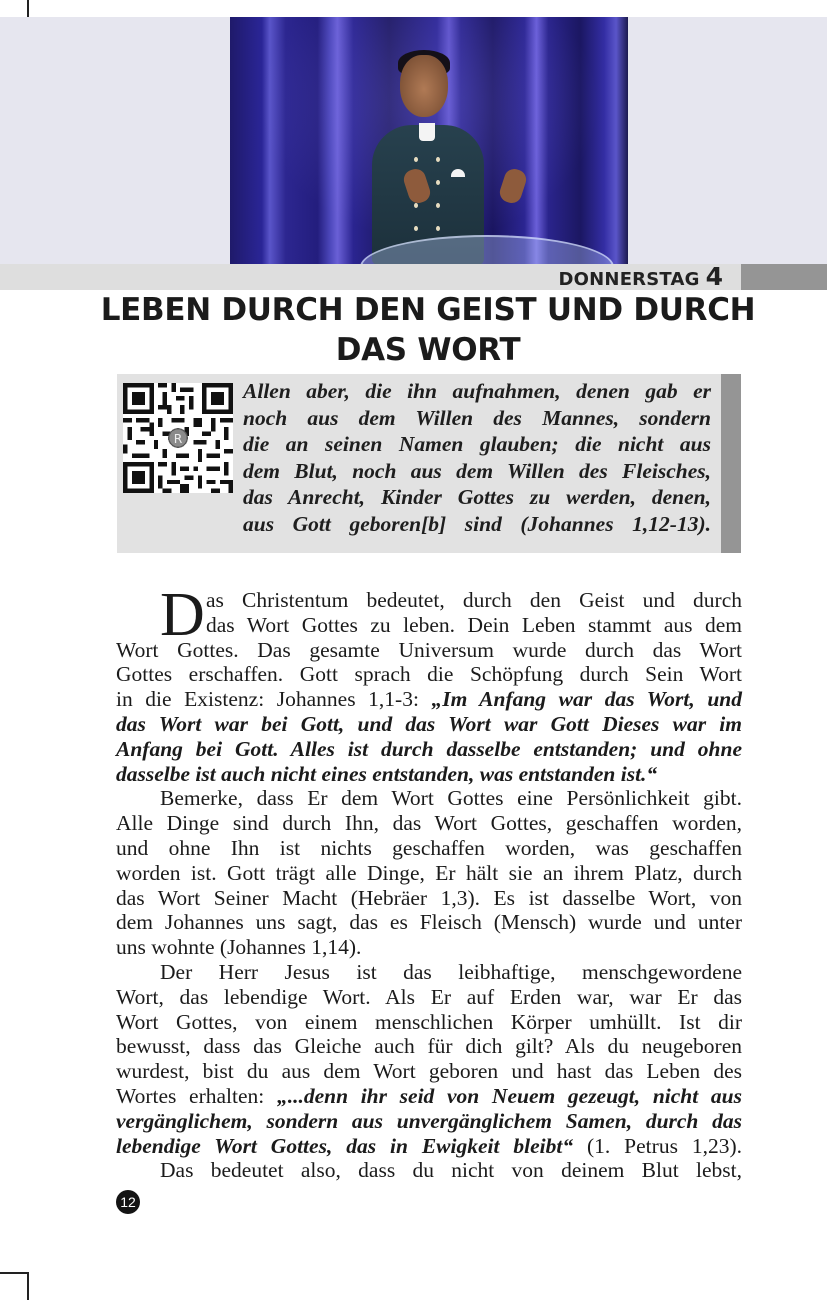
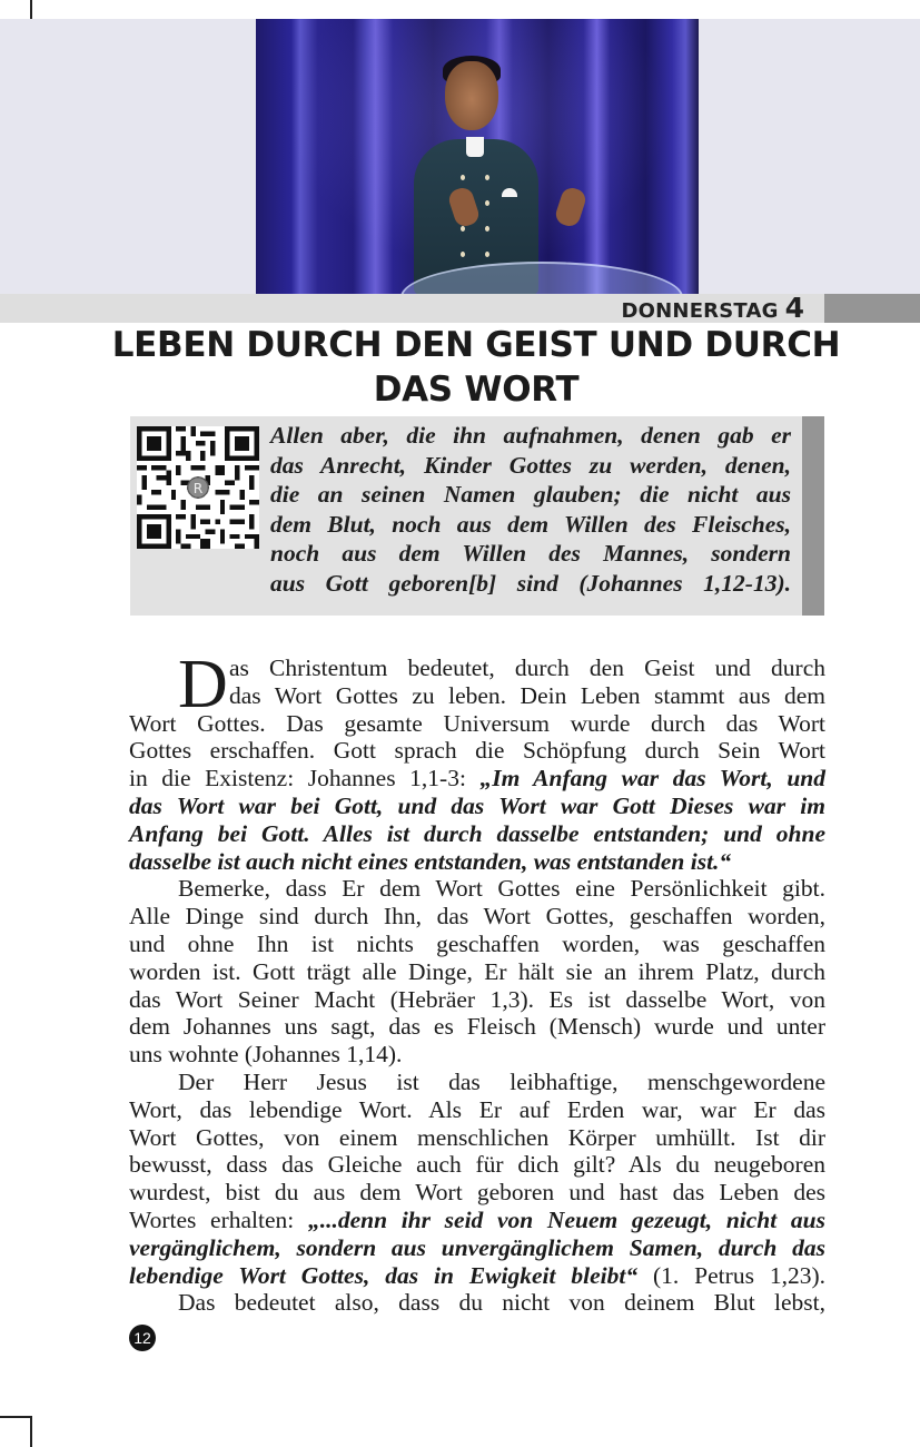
  DONNERSTAG
  4
  LEBEN DURCH DEN GEIST UND DURCH
  DAS WORT
  R
  Allen aber, die ihn aufnahmen, denen gab er
- noch aus dem Willen des Mannes, sondern
+ das Anrecht, Kinder Gottes zu werden, denen,
  die an seinen Namen glauben; die nicht aus
  dem Blut, noch aus dem Willen des Fleisches,
- das Anrecht, Kinder Gottes zu werden, denen,
+ noch aus dem Willen des Mannes, sondern
  aus Gott geboren[b] sind (Johannes 1,12-13).
  D
  as Christentum bedeutet, durch den Geist und durch
  das Wort Gottes zu leben. Dein Leben stammt aus dem
  Wort Gottes. Das gesamte Universum wurde durch das Wort
  Gottes erschaffen. Gott sprach die Schöpfung durch Sein Wort
  in die Existenz: Johannes 1,1-3: „Im Anfang war das Wort, und
  das Wort war bei Gott, und das Wort war Gott Dieses war im
  Anfang bei Gott. Alles ist durch dasselbe entstanden; und ohne
  dasselbe ist auch nicht eines entstanden, was entstanden ist.“
  Bemerke, dass Er dem Wort Gottes eine Persönlichkeit gibt.
  Alle Dinge sind durch Ihn, das Wort Gottes, geschaffen worden,
  und ohne Ihn ist nichts geschaffen worden, was geschaffen
  worden ist. Gott trägt alle Dinge, Er hält sie an ihrem Platz, durch
  das Wort Seiner Macht (Hebräer 1,3). Es ist dasselbe Wort, von
  dem Johannes uns sagt, das es Fleisch (Mensch) wurde und unter
  uns wohnte (Johannes 1,14).
  Der Herr Jesus ist das leibhaftige, menschgewordene
  Wort, das lebendige Wort. Als Er auf Erden war, war Er das
  Wort Gottes, von einem menschlichen Körper umhüllt. Ist dir
  bewusst, dass das Gleiche auch für dich gilt? Als du neugeboren
  wurdest, bist du aus dem Wort geboren und hast das Leben des
  Wortes erhalten: „...denn ihr seid von Neuem gezeugt, nicht aus
  vergänglichem, sondern aus unvergänglichem Samen, durch das
  lebendige Wort Gottes, das in Ewigkeit bleibt“ (1. Petrus 1,23).
  Das bedeutet also, dass du nicht von deinem Blut lebst,
  12
